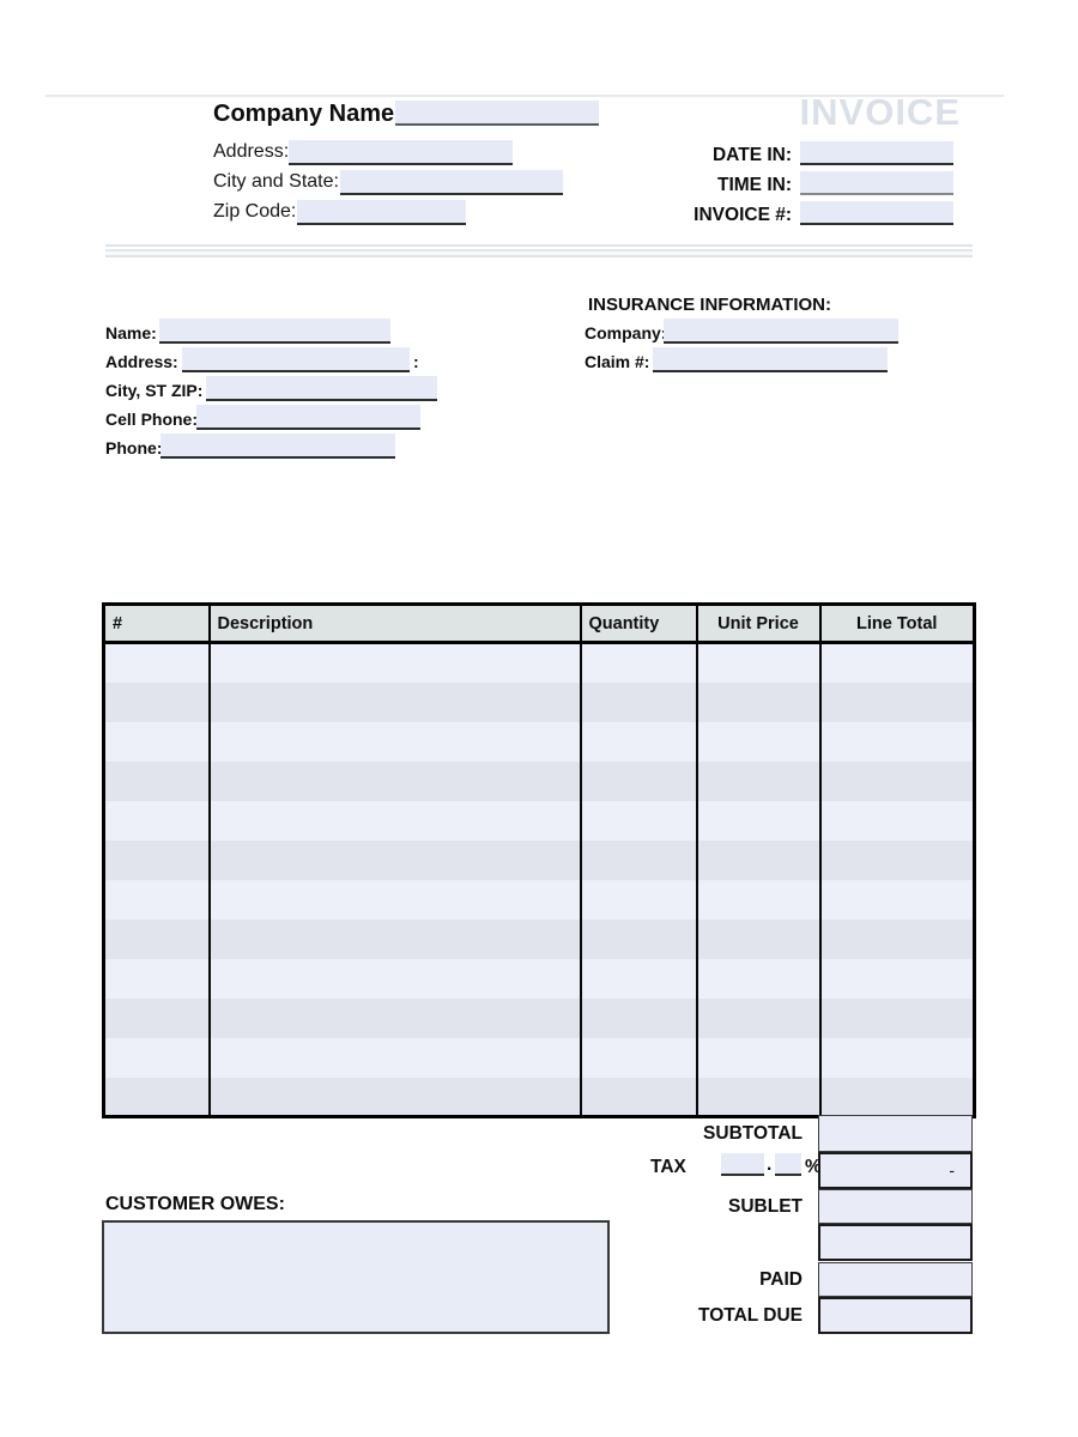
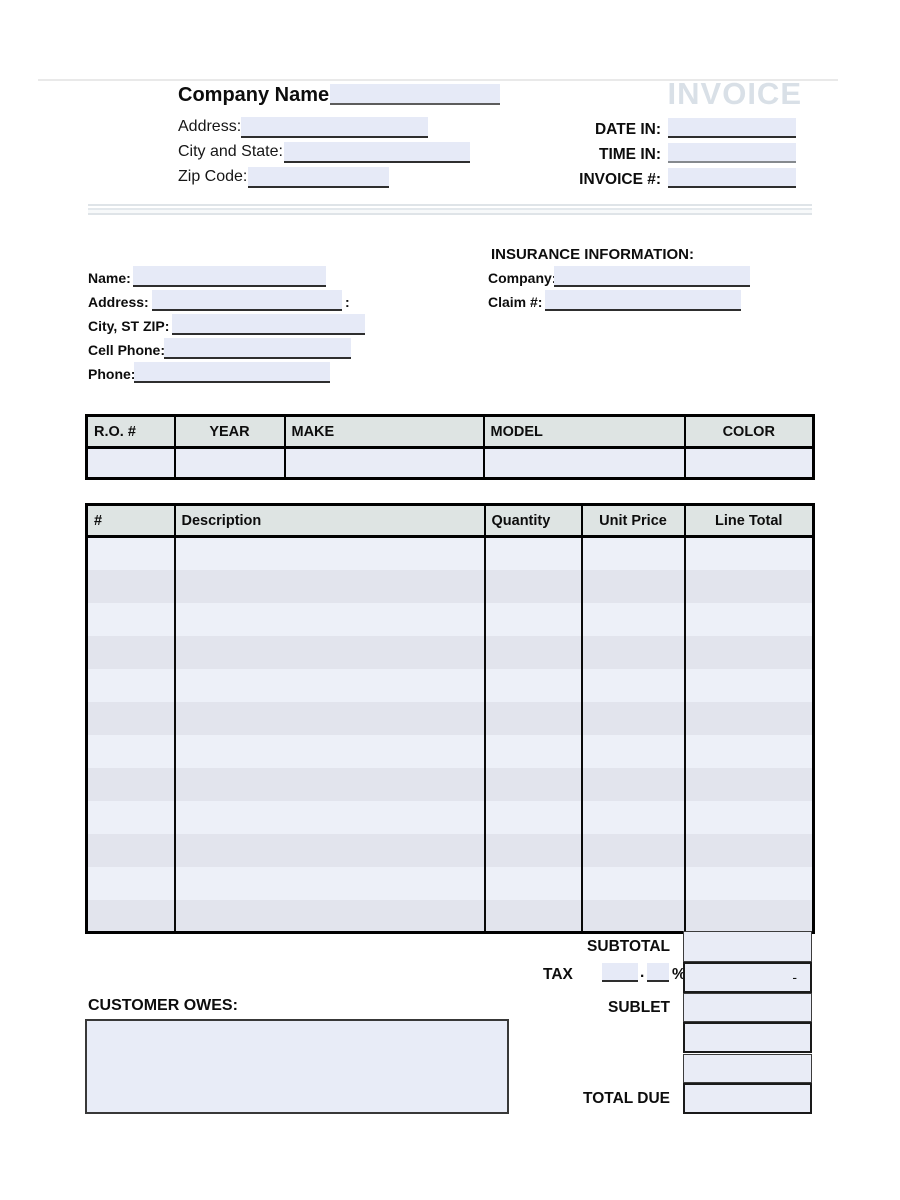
  INVOICE
  Company Name
  Address:
  City and State:
  Zip Code:
  DATE IN:
  TIME IN:
  INVOICE #:
  INSURANCE INFORMATION:
  Name:
  Address:
  :
  City, ST ZIP:
  Cell Phone:
  Phone
  Company
  Claim #:
+ R.O. #	YEAR	MAKE	MODEL	COLOR
  #	Description	Quantity	Unit Price	Line Total
  SUBTOTAL
  TAX
  .
  %
  -
  SUBLET
- PAID
  TOTAL DUE
  CUSTOMER OWES:
